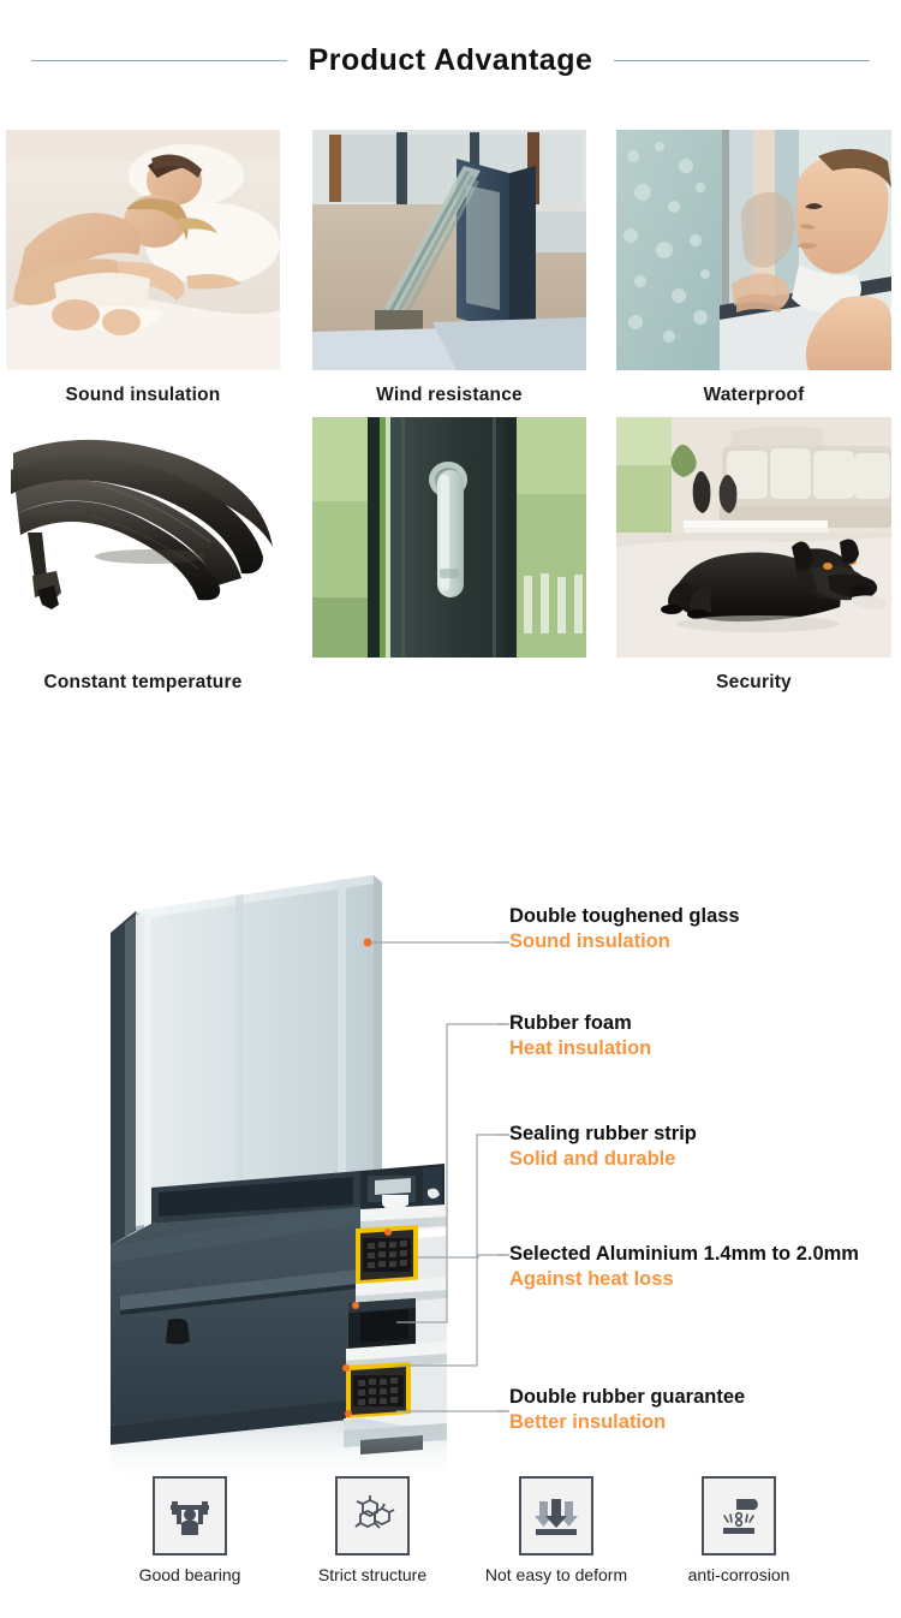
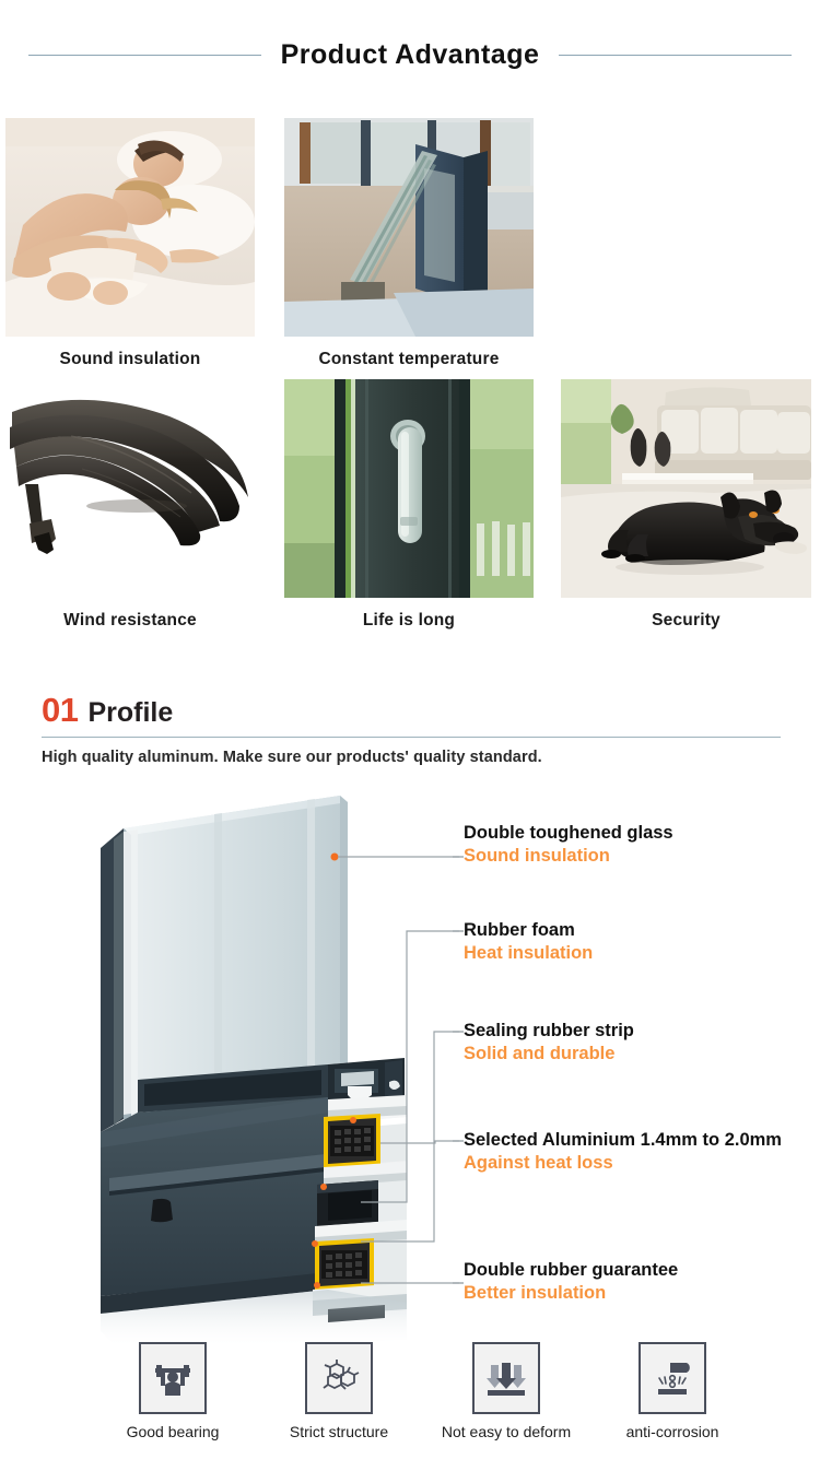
  Product Advantage
  Sound insulation
- Wind resistance
+ Constant temperature
- Waterproof
- Constant temperature
+ Wind resistance
+ Life is long
  Security
+ 01
+ Profile
+ High quality aluminum. Make sure our products' quality standard.
  Double toughened glass
  Sound insulation
  Rubber foam
  Heat insulation
  Sealing rubber strip
  Solid and durable
  Selected Aluminium 1.4mm to 2.0mm
  Against heat loss
  Double rubber guarantee
  Better insulation
  Good bearing
  Strict structure
  Not easy to deform
  anti-corrosion
